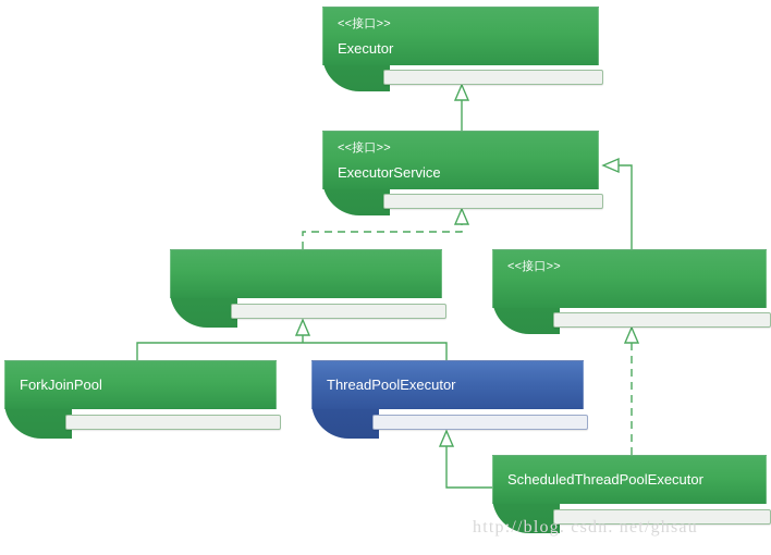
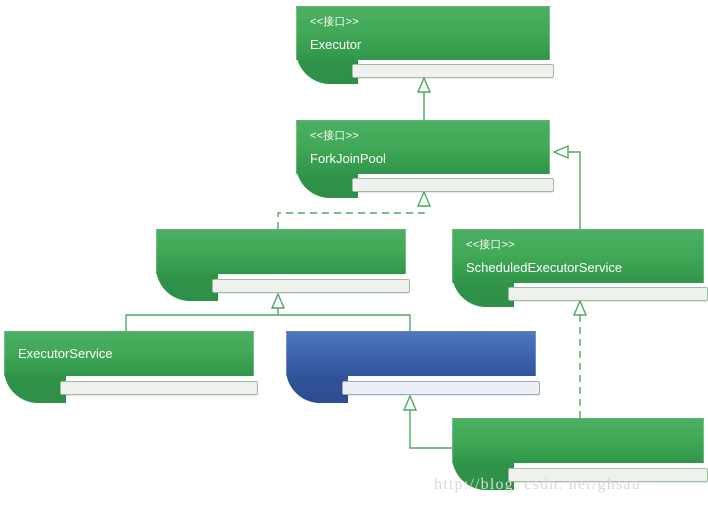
  <<接口>>
  Executor
  <<接口>>
- ExecutorService
+ ForkJoinPool
  <<接口>>
+ ScheduledExecutorService
- ForkJoinPool
+ ExecutorService
- ThreadPoolExecutor
- ScheduledThreadPoolExecutor
  http://blog. csdn. net/ghsau
